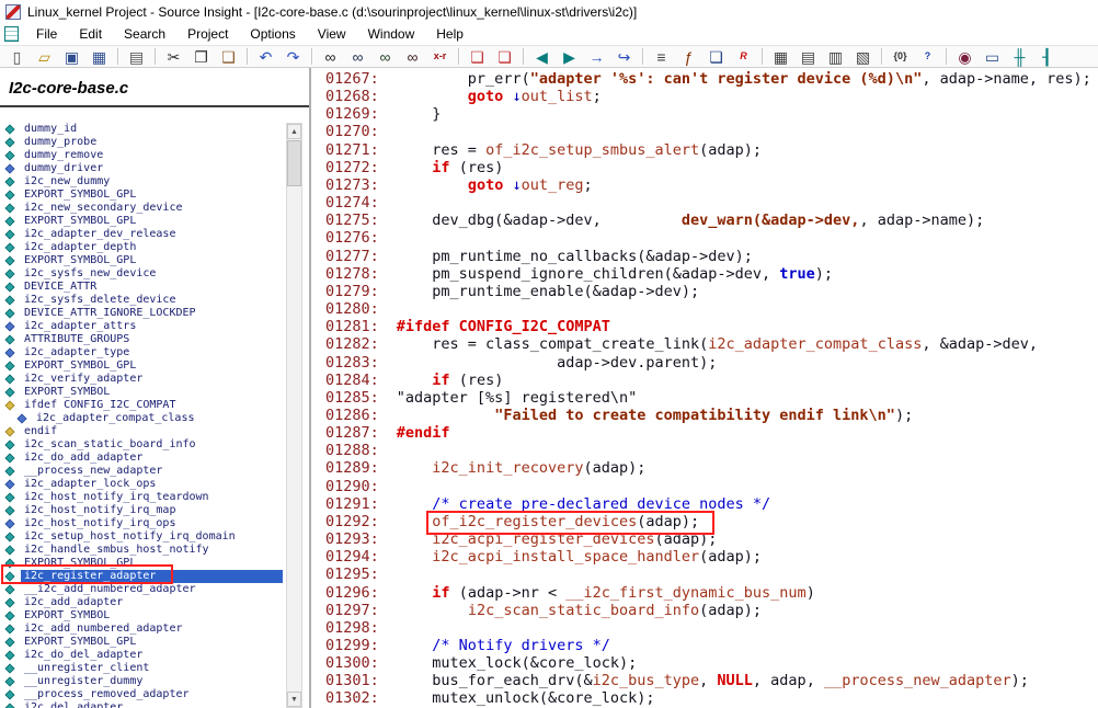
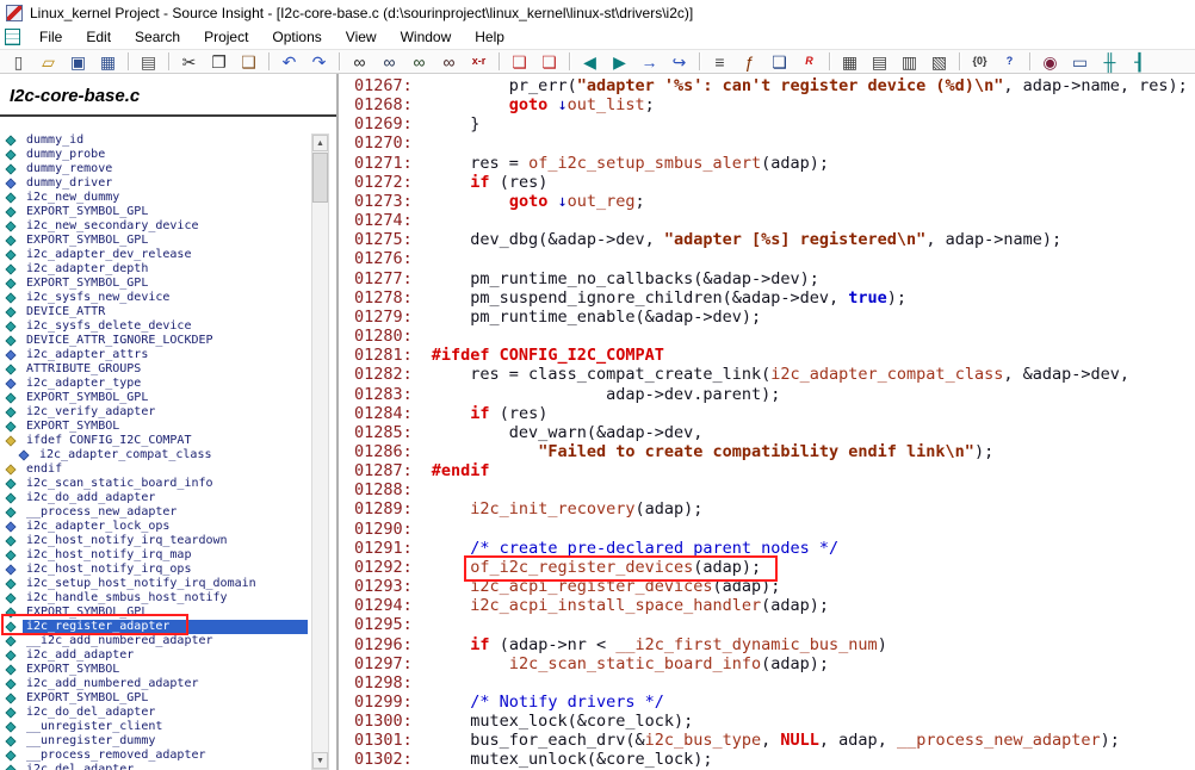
  Linux_kernel Project - Source Insight - [I2c-core-base.c (d:\sourinproject\linux_kernel\linux-st\drivers\i2c)]
  File
  Edit
  Search
  Project
  Options
  View
  Window
  Help
  ▯
  ▱
  ▣
  ▦
  ▤
  ✂
  ❐
  ❑
  ↶
  ↷
  ∞
  ∞
  ∞
  ∞
  x-r
  ❏
  ❏
  ◀
  ▶
  →
  ↪
  ≡
  ƒ
  ❏
  R
  ▦
  ▤
  ▥
  ▧
  {0}
  ?
  ◉
  ▭
  ╫
  ┨
  I2c-core-base.c
  dummy_id
  dummy_probe
  dummy_remove
  dummy_driver
  i2c_new_dummy
  EXPORT_SYMBOL_GPL
  i2c_new_secondary_device
  EXPORT_SYMBOL_GPL
  i2c_adapter_dev_release
  i2c_adapter_depth
  EXPORT_SYMBOL_GPL
  i2c_sysfs_new_device
  DEVICE_ATTR
  i2c_sysfs_delete_device
  DEVICE_ATTR_IGNORE_LOCKDEP
  i2c_adapter_attrs
  ATTRIBUTE_GROUPS
  i2c_adapter_type
  EXPORT_SYMBOL_GPL
  i2c_verify_adapter
  EXPORT_SYMBOL
  ifdef CONFIG_I2C_COMPAT
  i2c_adapter_compat_class
  endif
  i2c_scan_static_board_info
  i2c_do_add_adapter
  __process_new_adapter
  i2c_adapter_lock_ops
  i2c_host_notify_irq_teardown
  i2c_host_notify_irq_map
  i2c_host_notify_irq_ops
  i2c_setup_host_notify_irq_domain
  i2c_handle_smbus_host_notify
  EXPORT_SYMBOL_GPL
  i2c_register_adapter
  __i2c_add_numbered_adapter
  i2c_add_adapter
  EXPORT_SYMBOL
  i2c_add_numbered_adapter
  EXPORT_SYMBOL_GPL
  i2c_do_del_adapter
  __unregister_client
  __unregister_dummy
  __process_removed_adapter
  01267: pr_err("adapter '%s': can't register device (%d)\n", adap->name, res);
  01268: goto ↓out_list;
  01269: }
  01270:
  01271: res = of_i2c_setup_smbus_alert(adap);
  01272: if (res)
  01273: goto ↓out_reg;
  01274:
- 01275: dev_dbg(&adap->dev, dev_warn(&adap->dev,, adap->name);
+ 01275: dev_dbg(&adap->dev, "adapter [%s] registered\n", adap->name);
  01276:
  01277: pm_runtime_no_callbacks(&adap->dev);
  01278: pm_suspend_ignore_children(&adap->dev, true);
  01279: pm_runtime_enable(&adap->dev);
  01280:
  01281: #ifdef CONFIG_I2C_COMPAT
  01282: res = class_compat_create_link(i2c_adapter_compat_class, &adap->dev,
  01283: adap->dev.parent);
  01284: if (res)
- 01285: "adapter [%s] registered\n"
+ 01285: dev_warn(&adap->dev,
  01286: "Failed to create compatibility endif link\n");
  01287: #endif
  01288:
  01289: i2c_init_recovery(adap);
  01290:
- 01291: /* create pre-declared device nodes */
+ 01291: /* create pre-declared parent nodes */
  01292: of_i2c_register_devices(adap);
  01293: i2c_acpi_register_devices(adap);
  01294: i2c_acpi_install_space_handler(adap);
  01295:
  01296: if (adap->nr < __i2c_first_dynamic_bus_num)
  01297: i2c_scan_static_board_info(adap);
  01298:
  01299: /* Notify drivers */
  01300: mutex_lock(&core_lock);
  01301: bus_for_each_drv(&i2c_bus_type, NULL, adap, __process_new_adapter);
  01302: mutex_unlock(&core_lock);
